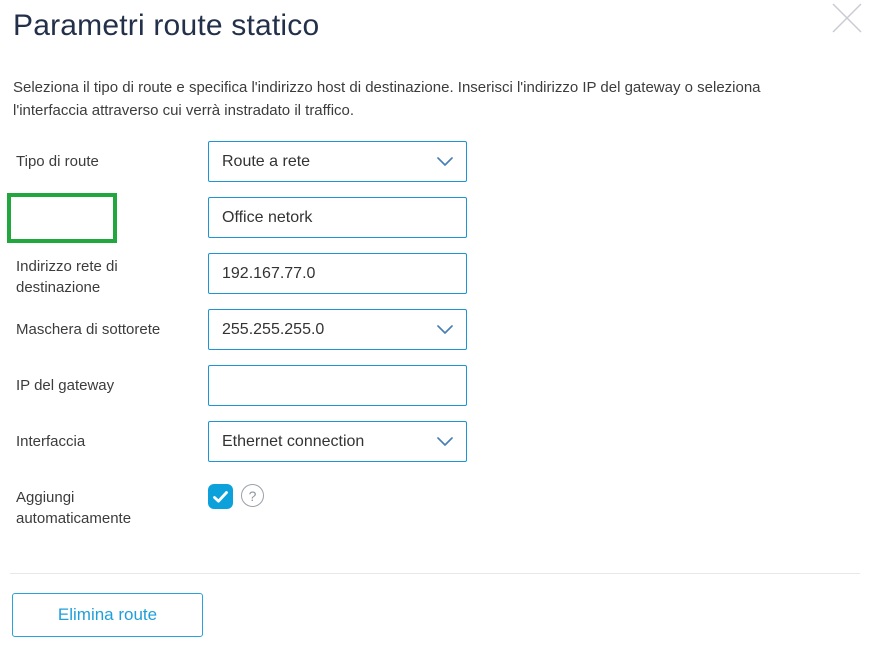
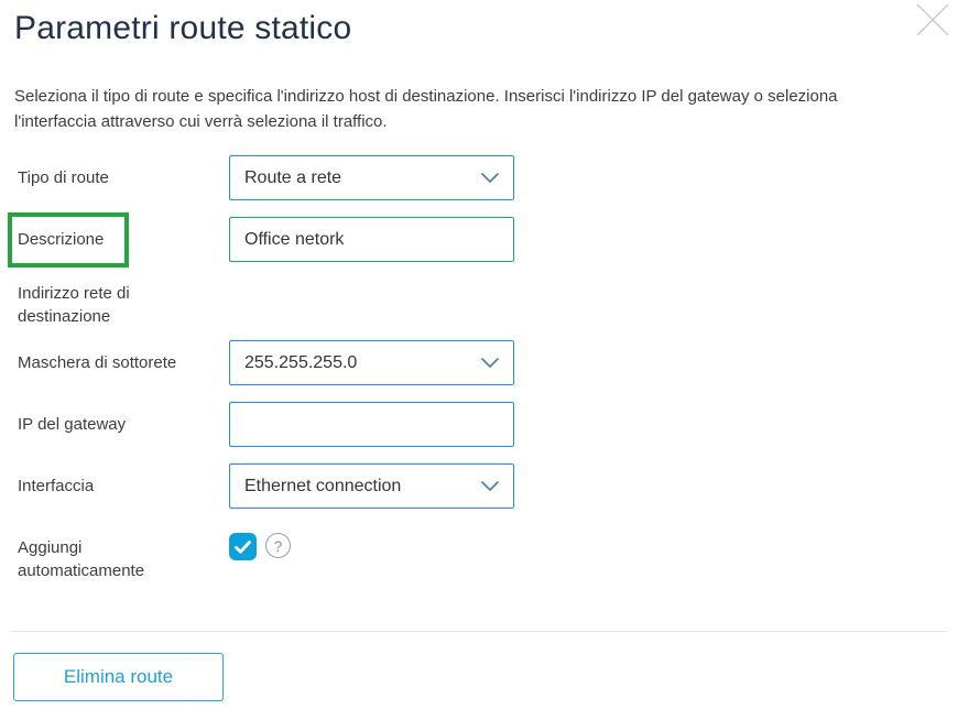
  Parametri route statico
  Seleziona il tipo di route e specifica l'indirizzo host di destinazione. Inserisci l'indirizzo IP del gateway o seleziona
- l'interfaccia attraverso cui verrà instradato il traffico.
+ l'interfaccia attraverso cui verrà seleziona il traffico.
  Tipo di route
  Route a rete
+ Descrizione
  Office netork
  Indirizzo rete di destinazione
- 192.167.77.0
  Maschera di sottorete
  255.255.255.0
  IP del gateway
  Interfaccia
  Ethernet connection
  Aggiungi automaticamente
  ?
  Elimina route
